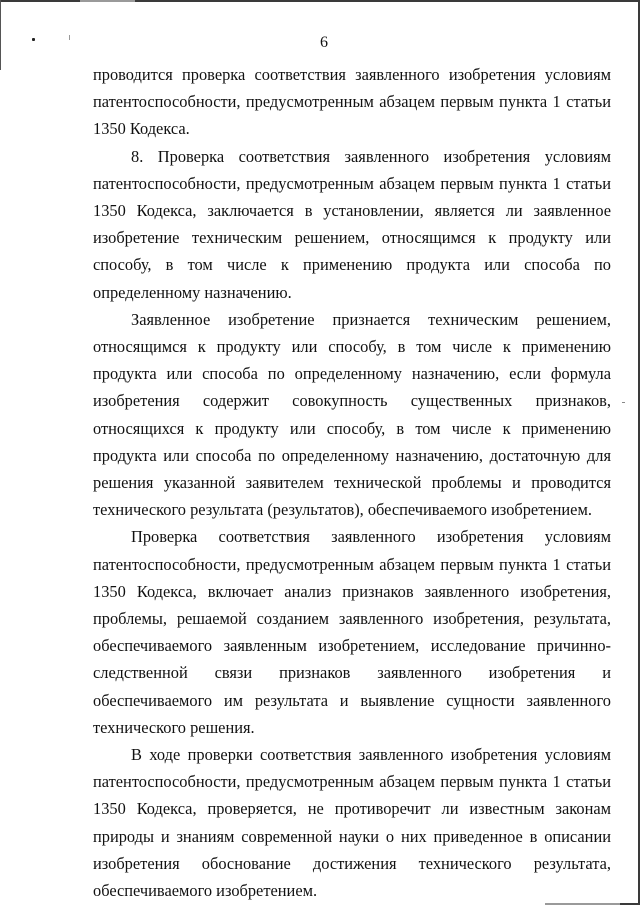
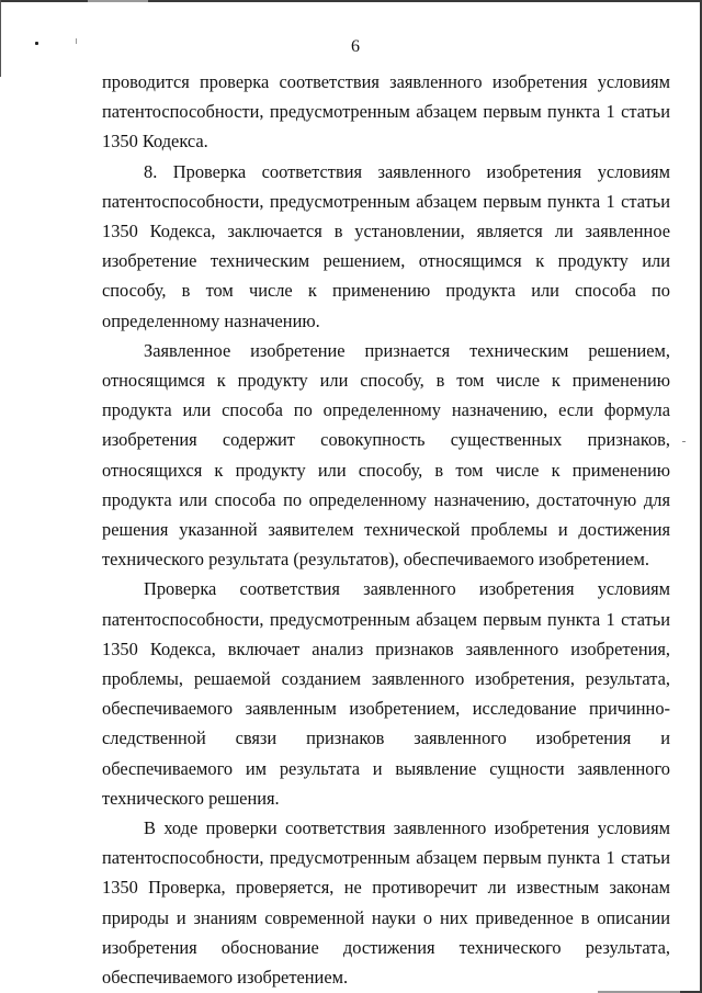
  6
  проводится проверка соответствия заявленного изобретения условиям патентоспособности, предусмотренным абзацем первым пункта 1 статьи 1350 Кодекса.
  8. Проверка соответствия заявленного изобретения условиям патентоспособности, предусмотренным абзацем первым пункта 1 статьи 1350 Кодекса, заключается в установлении, является ли заявленное изобретение техническим решением, относящимся к продукту или способу, в том числе к применению продукта или способа по определенному назначению.
- Заявленное изобретение признается техническим решением, относящимся к продукту или способу, в том числе к применению продукта или способа по определенному назначению, если формула изобретения содержит совокупность существенных признаков, относящихся к продукту или способу, в том числе к применению продукта или способа по определенному назначению, достаточную для решения указанной заявителем технической проблемы и проводится технического результата (результатов), обеспечиваемого изобретением.
+ Заявленное изобретение признается техническим решением, относящимся к продукту или способу, в том числе к применению продукта или способа по определенному назначению, если формула изобретения содержит совокупность существенных признаков, относящихся к продукту или способу, в том числе к применению продукта или способа по определенному назначению, достаточную для решения указанной заявителем технической проблемы и достижения технического результата (результатов), обеспечиваемого изобретением.
  Проверка соответствия заявленного изобретения условиям патентоспособности, предусмотренным абзацем первым пункта 1 статьи 1350 Кодекса, включает анализ признаков заявленного изобретения, проблемы, решаемой созданием заявленного изобретения, результата, обеспечиваемого заявленным изобретением, исследование причинно-следственной связи признаков заявленного изобретения и обеспечиваемого им результата и выявление сущности заявленного технического решения.
- В ходе проверки соответствия заявленного изобретения условиям патентоспособности, предусмотренным абзацем первым пункта 1 статьи 1350 Кодекса, проверяется, не противоречит ли известным законам природы и знаниям современной науки о них приведенное в описании изобретения обоснование достижения технического результата, обеспечиваемого изобретением.
+ В ходе проверки соответствия заявленного изобретения условиям патентоспособности, предусмотренным абзацем первым пункта 1 статьи 1350 Проверка, проверяется, не противоречит ли известным законам природы и знаниям современной науки о них приведенное в описании изобретения обоснование достижения технического результата, обеспечиваемого изобретением.
